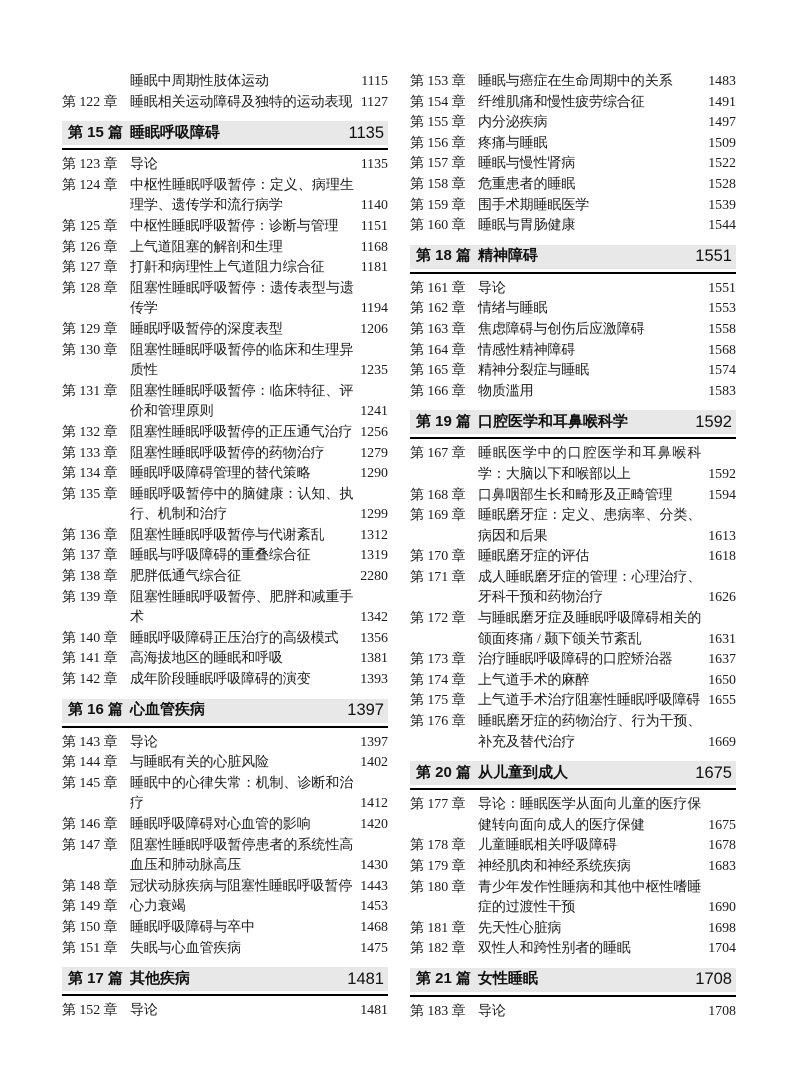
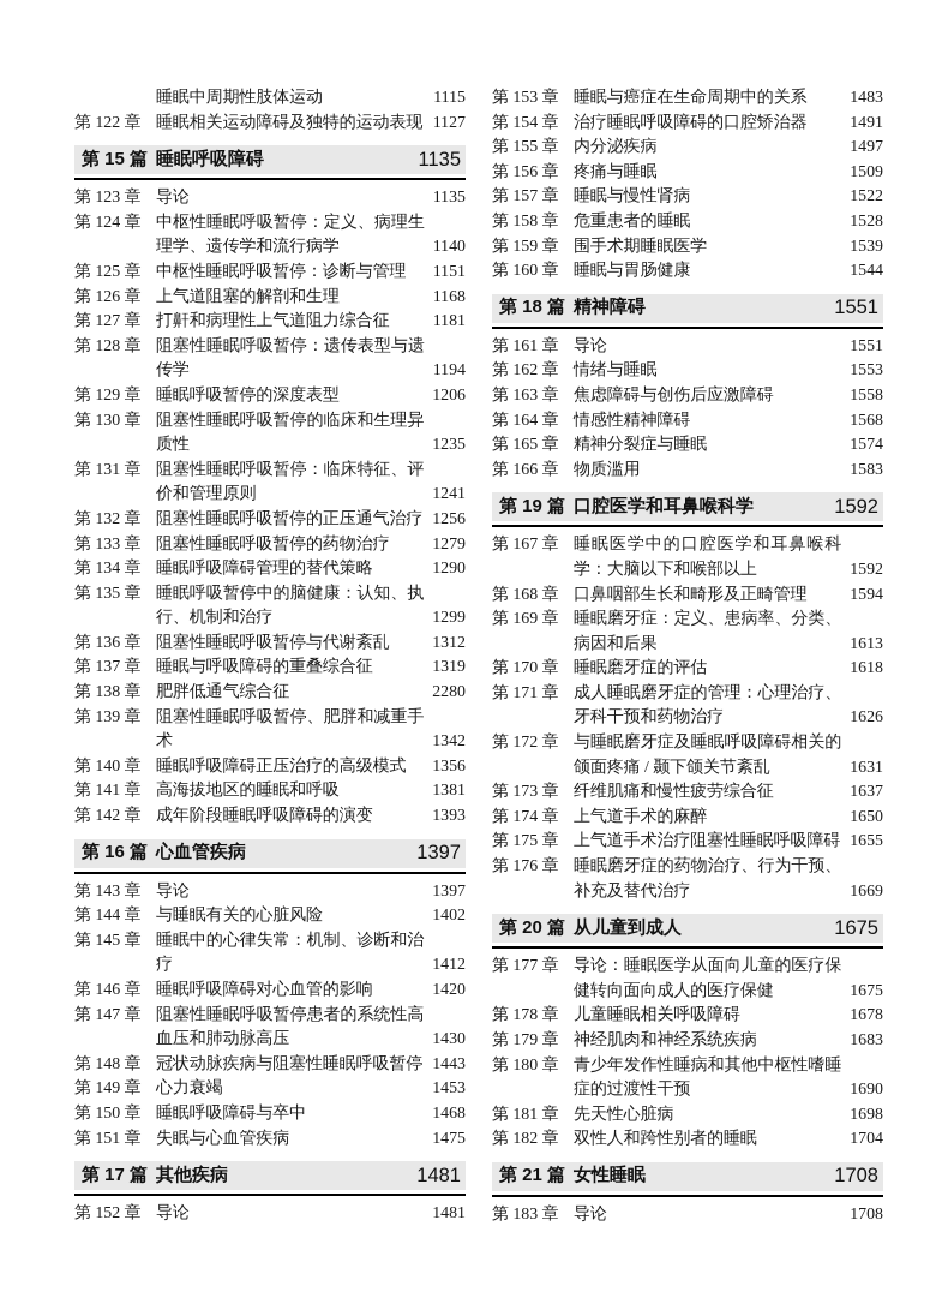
  睡眠中周期性肢体运动
  1115
  第 122 章
  睡眠相关运动障碍及独特的运动表现
  1127
  第 15 篇
  睡眠呼吸障碍
  1135
  第 123 章
  导论
  1135
  第 124 章
  中枢性睡眠呼吸暂停：定义、病理生理学、遗传学和流行病学
  1140
  第 125 章
  中枢性睡眠呼吸暂停：诊断与管理
  1151
  第 126 章
  上气道阻塞的解剖和生理
  1168
  第 127 章
  打鼾和病理性上气道阻力综合征
  1181
  第 128 章
  阻塞性睡眠呼吸暂停：遗传表型与遗传学
  1194
  第 129 章
  睡眠呼吸暂停的深度表型
  1206
  第 130 章
  阻塞性睡眠呼吸暂停的临床和生理异质性
  1235
  第 131 章
  阻塞性睡眠呼吸暂停：临床特征、评价和管理原则
  1241
  第 132 章
  阻塞性睡眠呼吸暂停的正压通气治疗
  1256
  第 133 章
  阻塞性睡眠呼吸暂停的药物治疗
  1279
  第 134 章
  睡眠呼吸障碍管理的替代策略
  1290
  第 135 章
  睡眠呼吸暂停中的脑健康：认知、执行、机制和治疗
  1299
  第 136 章
  阻塞性睡眠呼吸暂停与代谢紊乱
  1312
  第 137 章
  睡眠与呼吸障碍的重叠综合征
  1319
  第 138 章
  肥胖低通气综合征
  2280
  第 139 章
  阻塞性睡眠呼吸暂停、肥胖和减重手术
  1342
  第 140 章
  睡眠呼吸障碍正压治疗的高级模式
  1356
  第 141 章
  高海拔地区的睡眠和呼吸
  1381
  第 142 章
  成年阶段睡眠呼吸障碍的演变
  1393
  第 16 篇
  心血管疾病
  1397
  第 143 章
  导论
  1397
  第 144 章
  与睡眠有关的心脏风险
  1402
  第 145 章
  睡眠中的心律失常：机制、诊断和治疗
  1412
  第 146 章
  睡眠呼吸障碍对心血管的影响
  1420
  第 147 章
  阻塞性睡眠呼吸暂停患者的系统性高血压和肺动脉高压
  1430
  第 148 章
  冠状动脉疾病与阻塞性睡眠呼吸暂停
  1443
  第 149 章
  心力衰竭
  1453
  第 150 章
  睡眠呼吸障碍与卒中
  1468
  第 151 章
  失眠与心血管疾病
  1475
  第 17 篇
  其他疾病
  1481
  第 152 章
  导论
  1481
  第 153 章
  睡眠与癌症在生命周期中的关系
  1483
  第 154 章
- 纤维肌痛和慢性疲劳综合征
+ 治疗睡眠呼吸障碍的口腔矫治器
  1491
  第 155 章
  内分泌疾病
  1497
  第 156 章
  疼痛与睡眠
  1509
  第 157 章
  睡眠与慢性肾病
  1522
  第 158 章
  危重患者的睡眠
  1528
  第 159 章
  围手术期睡眠医学
  1539
  第 160 章
  睡眠与胃肠健康
  1544
  第 18 篇
  精神障碍
  1551
  第 161 章
  导论
  1551
  第 162 章
  情绪与睡眠
  1553
  第 163 章
  焦虑障碍与创伤后应激障碍
  1558
  第 164 章
  情感性精神障碍
  1568
  第 165 章
  精神分裂症与睡眠
  1574
  第 166 章
  物质滥用
  1583
  第 19 篇
  口腔医学和耳鼻喉科学
  1592
  第 167 章
  睡眠医学中的口腔医学和耳鼻喉科学：大脑以下和喉部以上
  1592
  第 168 章
  口鼻咽部生长和畸形及正畸管理
  1594
  第 169 章
  睡眠磨牙症：定义、患病率、分类、病因和后果
  1613
  第 170 章
  睡眠磨牙症的评估
  1618
  第 171 章
  成人睡眠磨牙症的管理：心理治疗、牙科干预和药物治疗
  1626
  第 172 章
  与睡眠磨牙症及睡眠呼吸障碍相关的颌面疼痛 / 颞下颌关节紊乱
  1631
  第 173 章
- 治疗睡眠呼吸障碍的口腔矫治器
+ 纤维肌痛和慢性疲劳综合征
  1637
  第 174 章
  上气道手术的麻醉
  1650
  第 175 章
  上气道手术治疗阻塞性睡眠呼吸障碍
  1655
  第 176 章
  睡眠磨牙症的药物治疗、行为干预、补充及替代治疗
  1669
  第 20 篇
  从儿童到成人
  1675
  第 177 章
  导论：睡眠医学从面向儿童的医疗保健转向面向成人的医疗保健
  1675
  第 178 章
  儿童睡眠相关呼吸障碍
  1678
  第 179 章
  神经肌肉和神经系统疾病
  1683
  第 180 章
  青少年发作性睡病和其他中枢性嗜睡症的过渡性干预
  1690
  第 181 章
  先天性心脏病
  1698
  第 182 章
  双性人和跨性别者的睡眠
  1704
  第 21 篇
  女性睡眠
  1708
  第 183 章
  导论
  1708
